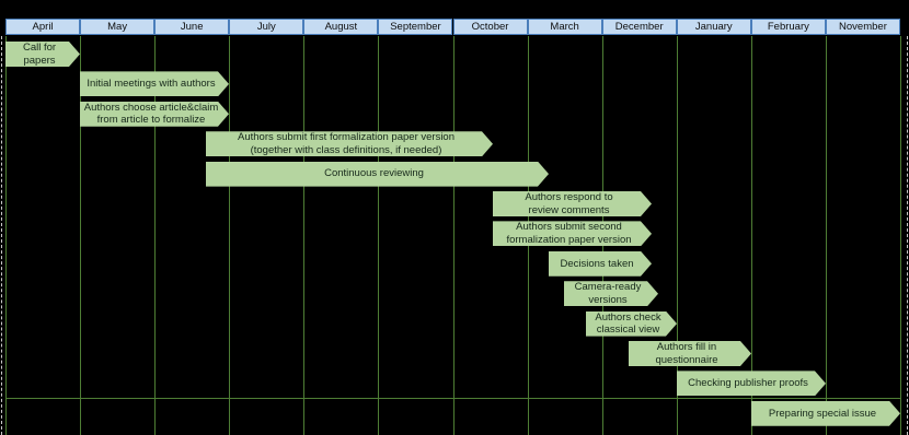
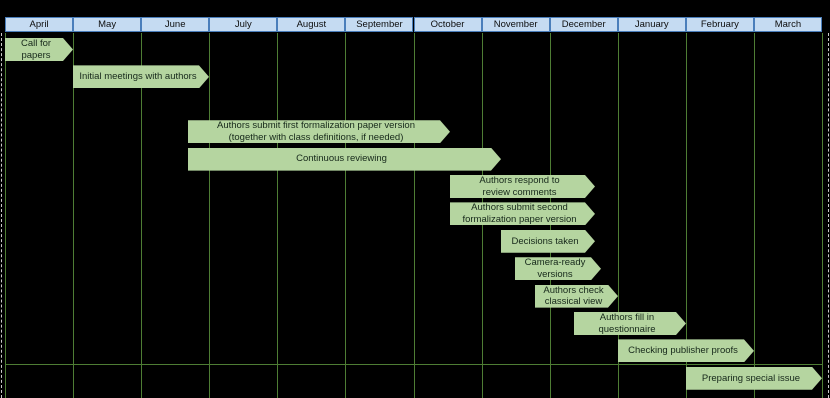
  April
  May
  June
  July
  August
  September
  October
- March
+ November
  December
  January
  February
- November
+ March
  Call for papers
  Initial meetings with authors
- Authors choose article&claim
- from article to formalize
  Authors submit first formalization paper version
  (together with class definitions, if needed)
  Continuous reviewing
  Authors respond to
  review comments
  Authors submit second
  formalization paper version
  Decisions taken
  Camera-ready
  versions
  Authors check
  classical view
  Authors fill in
  questionnaire
  Checking publisher proofs
  Preparing special issue
